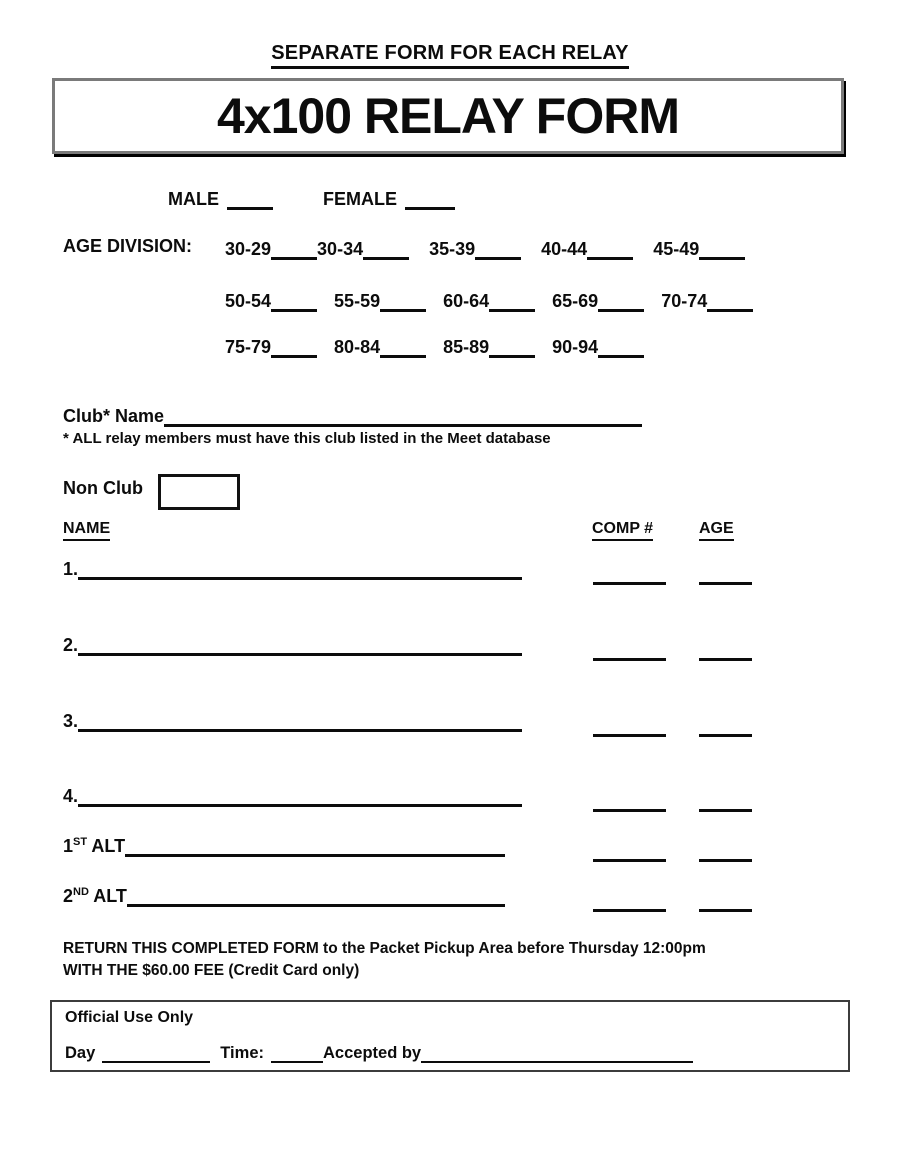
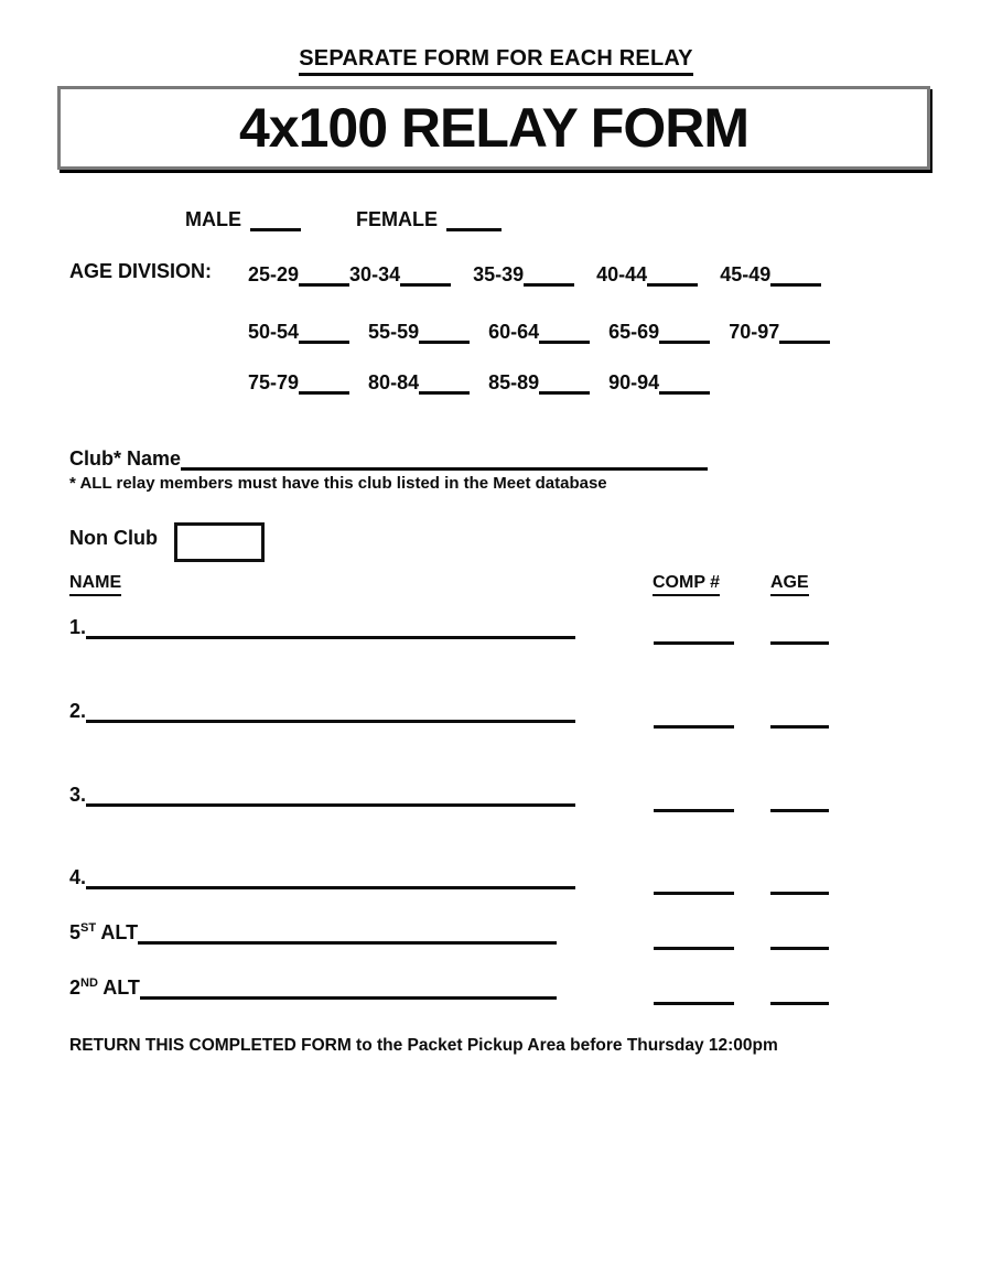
  SEPARATE FORM FOR EACH RELAY
  4x100 RELAY FORM
  MALE
  FEMALE
  AGE DIVISION:
- 30-29
+ 25-29
  30-34
  35-39
  40-44
  45-49
  50-54
  55-59
  60-64
  65-69
- 70-74
+ 70-97
  75-79
  80-84
  85-89
  90-94
  Club* Name
  * ALL relay members must have this club listed in the Meet database
  Non Club
  NAME
  COMP #
  AGE
  1.
  2.
  3.
  4.
- 1ST ALT
+ 5ST ALT
  2ND ALT
  RETURN THIS COMPLETED FORM to the Packet Pickup Area before Thursday 12:00pm
- WITH THE $60.00 FEE (Credit Card only)
- Official Use Only
- Day
- Time:
- Accepted by
